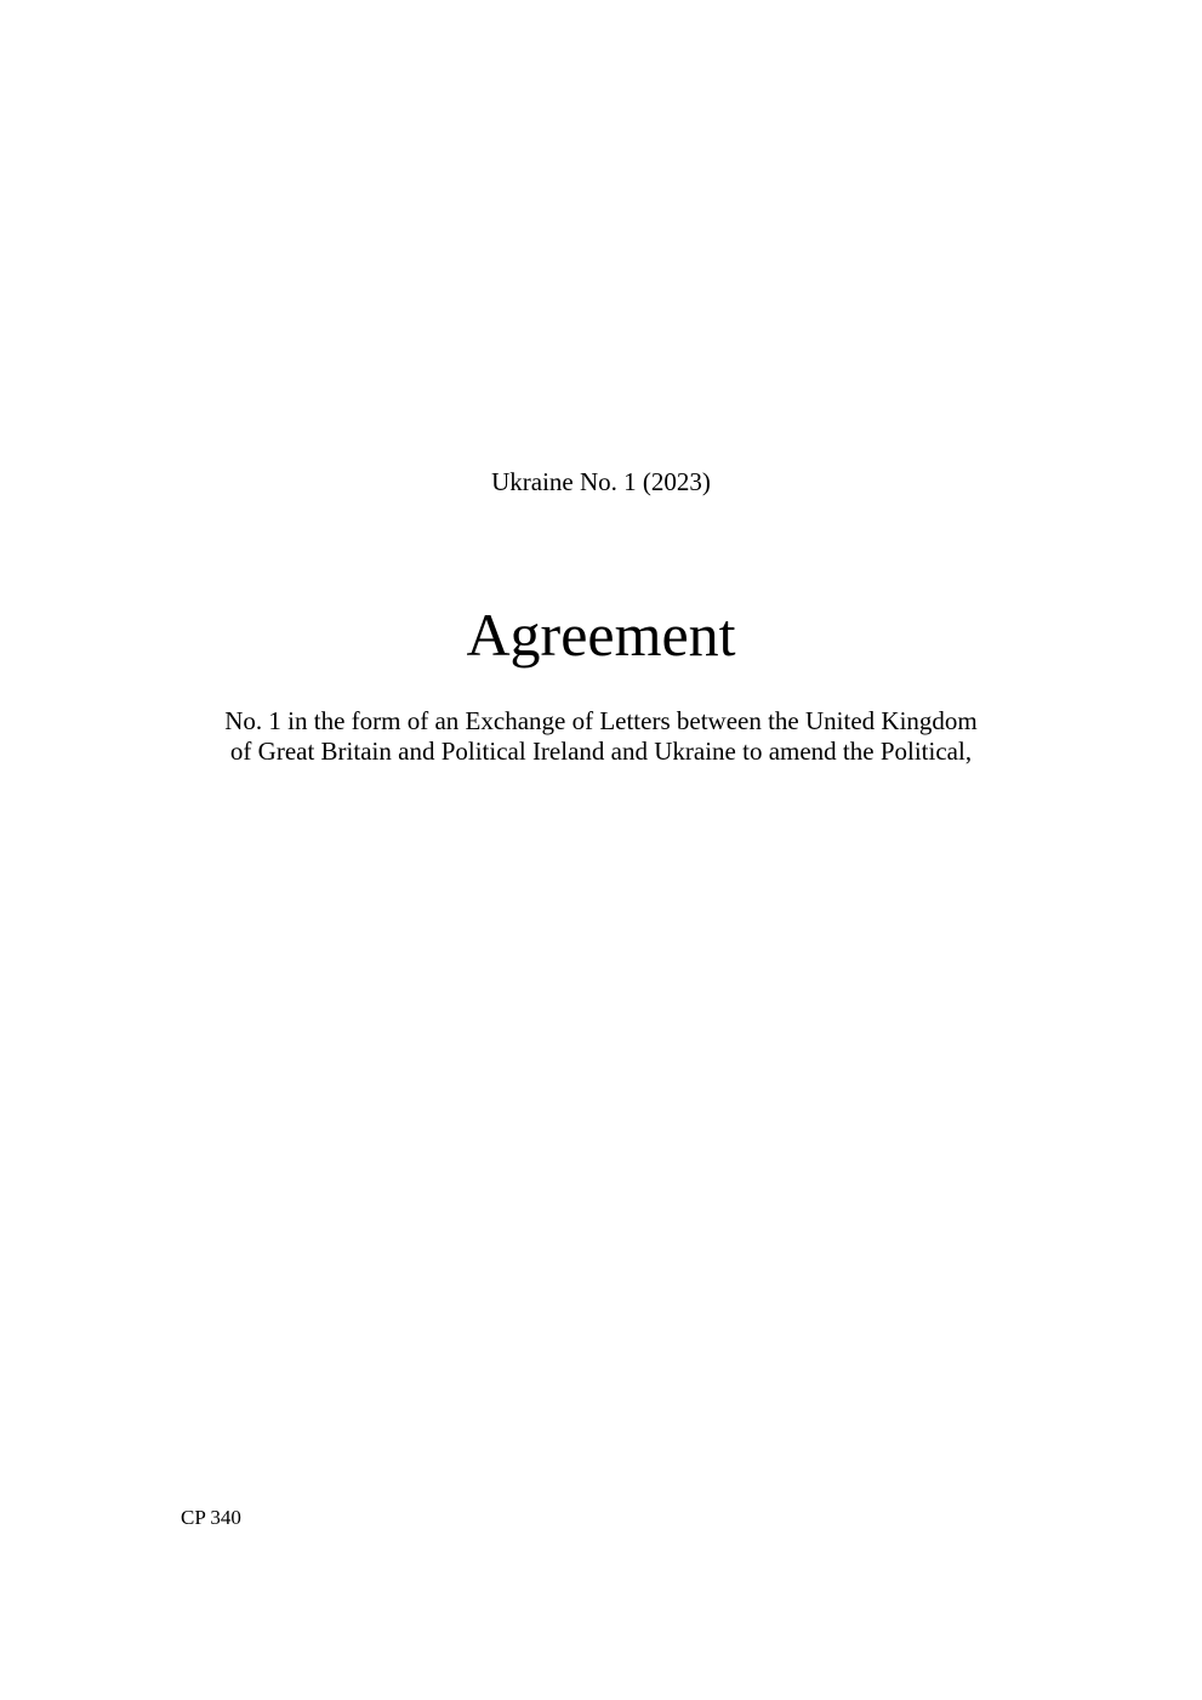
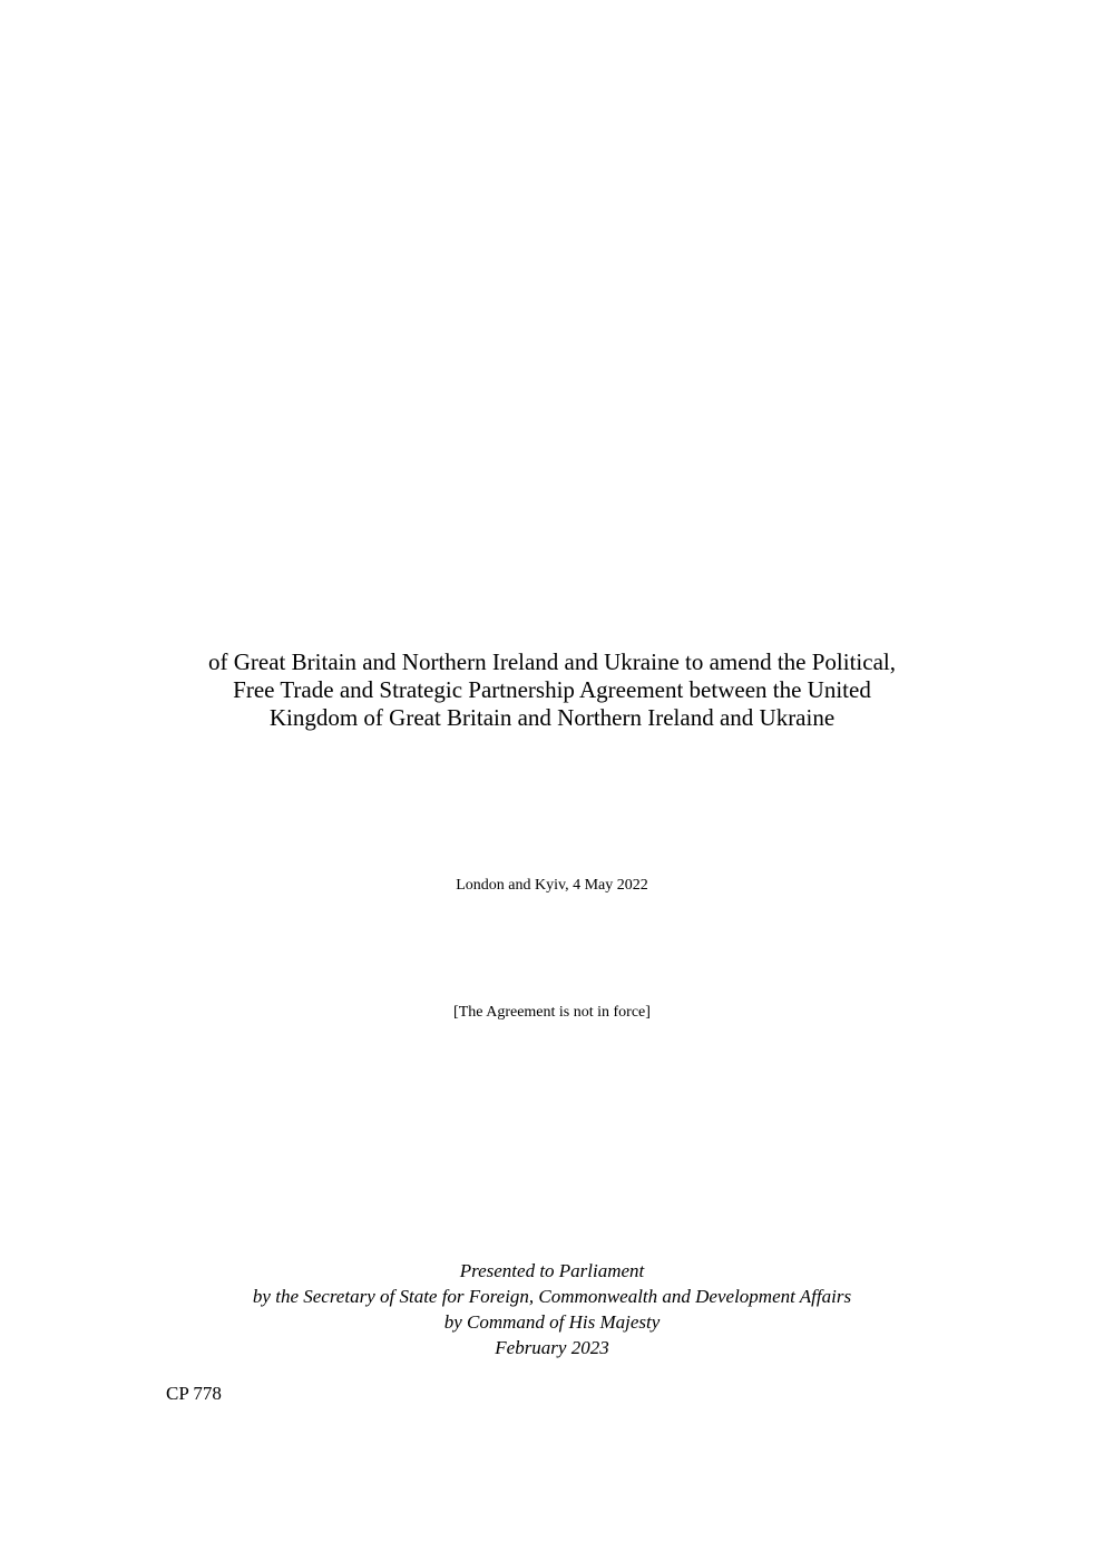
- Ukraine No. 1 (2023)
- Agreement
- No. 1 in the form of an Exchange of Letters between the United Kingdom
- of Great Britain and Political Ireland and Ukraine to amend the Political,
+ of Great Britain and Northern Ireland and Ukraine to amend the Political,
+ Free Trade and Strategic Partnership Agreement between the United
+ Kingdom of Great Britain and Northern Ireland and Ukraine
+ London and Kyiv, 4 May 2022
+ [The Agreement is not in force]
+ Presented to Parliament
+ by the Secretary of State for Foreign, Commonwealth and Development Affairs
+ by Command of His Majesty
+ February 2023
- CP 340
+ CP 778
